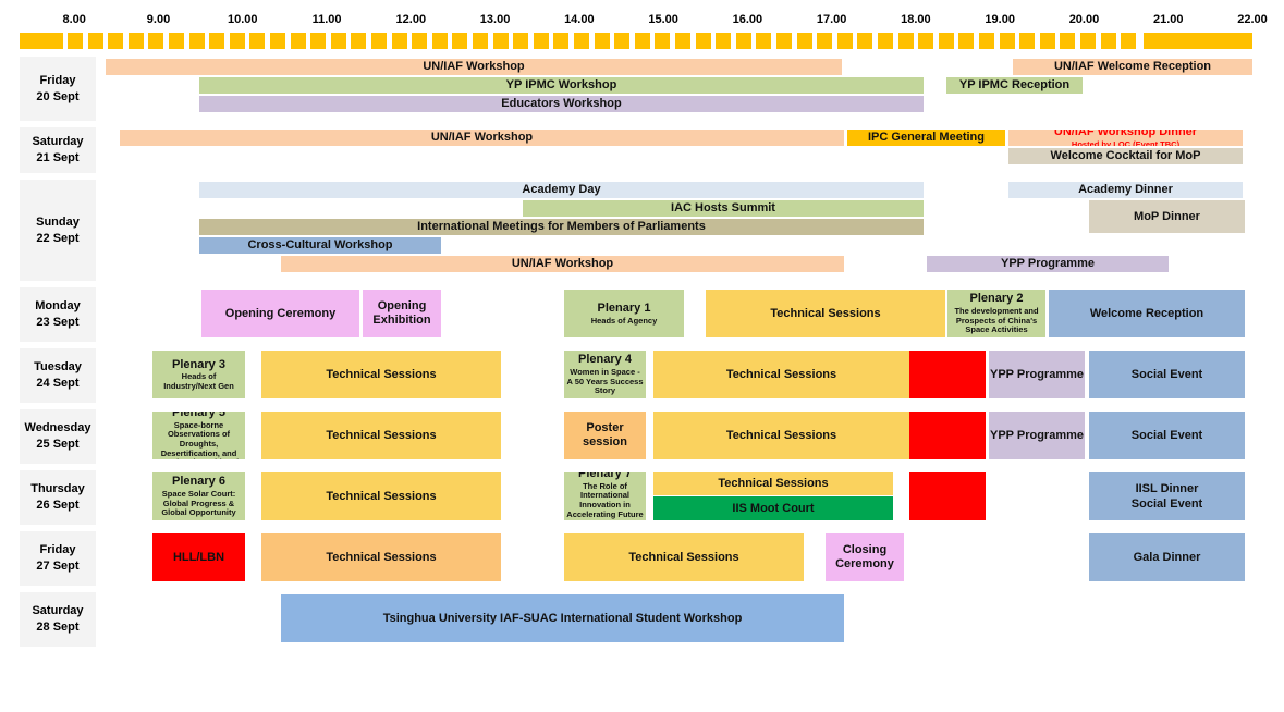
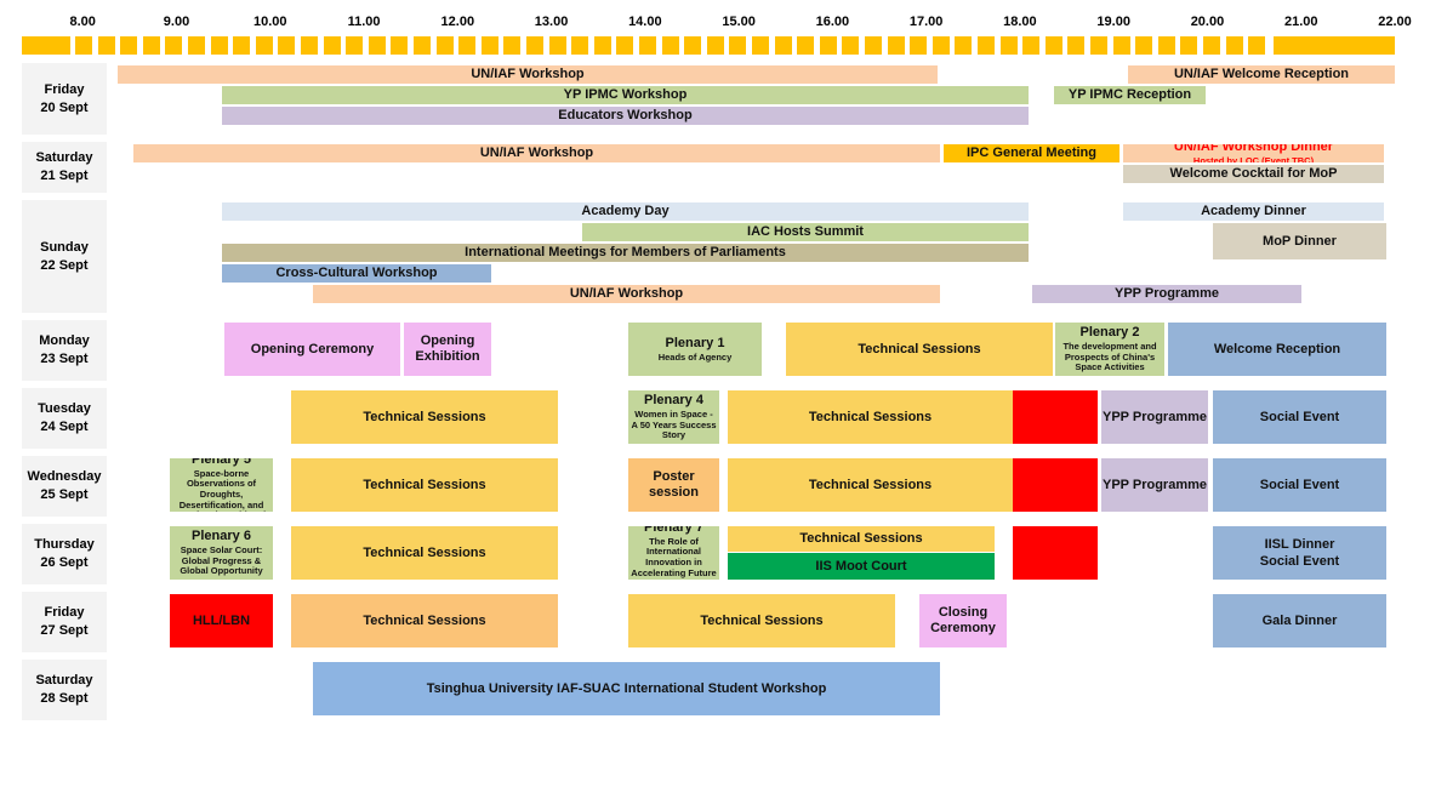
  8.00
  9.00
  10.00
  11.00
  12.00
  13.00
  14.00
  15.00
  16.00
  17.00
  18.00
  19.00
  20.00
  21.00
  22.00
  Friday
  20 Sept
  UN/IAF Workshop
  UN/IAF Welcome Reception
  YP IPMC Workshop
  YP IPMC Reception
  Educators Workshop
  Saturday
  21 Sept
  UN/IAF Workshop
  IPC General Meeting
  UN/IAF Workshop Dinner
  Hosted by LOC (Event TBC)
  Welcome Cocktail for MoP
  Sunday
  22 Sept
  Academy Day
  Academy Dinner
  IAC Hosts Summit
  MoP Dinner
  International Meetings for Members of Parliaments
  Cross-Cultural Workshop
  UN/IAF Workshop
  YPP Programme
  Monday
  23 Sept
  Opening Ceremony
  Opening Exhibition
  Plenary 1
  Heads of Agency
  Technical Sessions
  Plenary 2
  The development and Prospects of China's Space Activities
  Welcome Reception
  Tuesday
  24 Sept
- Plenary 3
- Heads of Industry/Next Gen
  Technical Sessions
  Plenary 4
  Women in Space - A 50 Years Success Story
  Technical Sessions
  YPP Programme
  Social Event
  Wednesday
  25 Sept
  Plenary 5
  Space-borne Observations of Droughts, Desertification, and
  Technical Sessions
  Poster session
  Technical Sessions
  HLL 1
  YPP Programme
  Social Event
  Thursday
  26 Sept
  Plenary 6
  Space Solar Court: Global Progress & Global Opportunity
  Technical Sessions
  Plenary 7
  The Role of International Innovation in Accelerating Future
  Technical Sessions
  IIS Moot Court
  HLL 2
  IISL Dinner
  Social Event
  Friday
  27 Sept
  HLL/LBN
  Technical Sessions
  Technical Sessions
  Closing Ceremony
  Gala Dinner
  Saturday
  28 Sept
  Tsinghua University IAF-SUAC International Student Workshop
